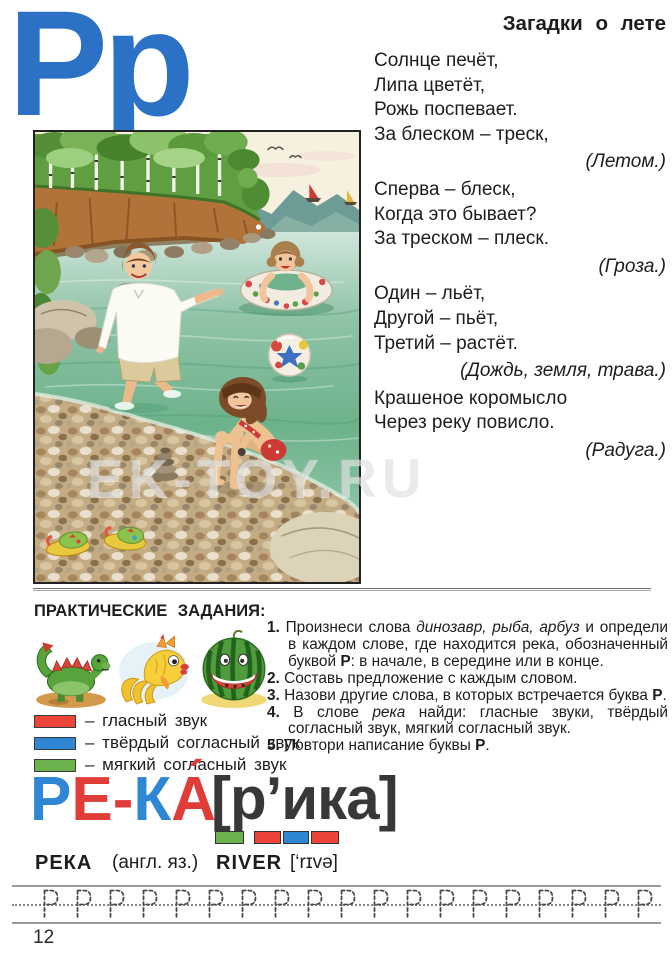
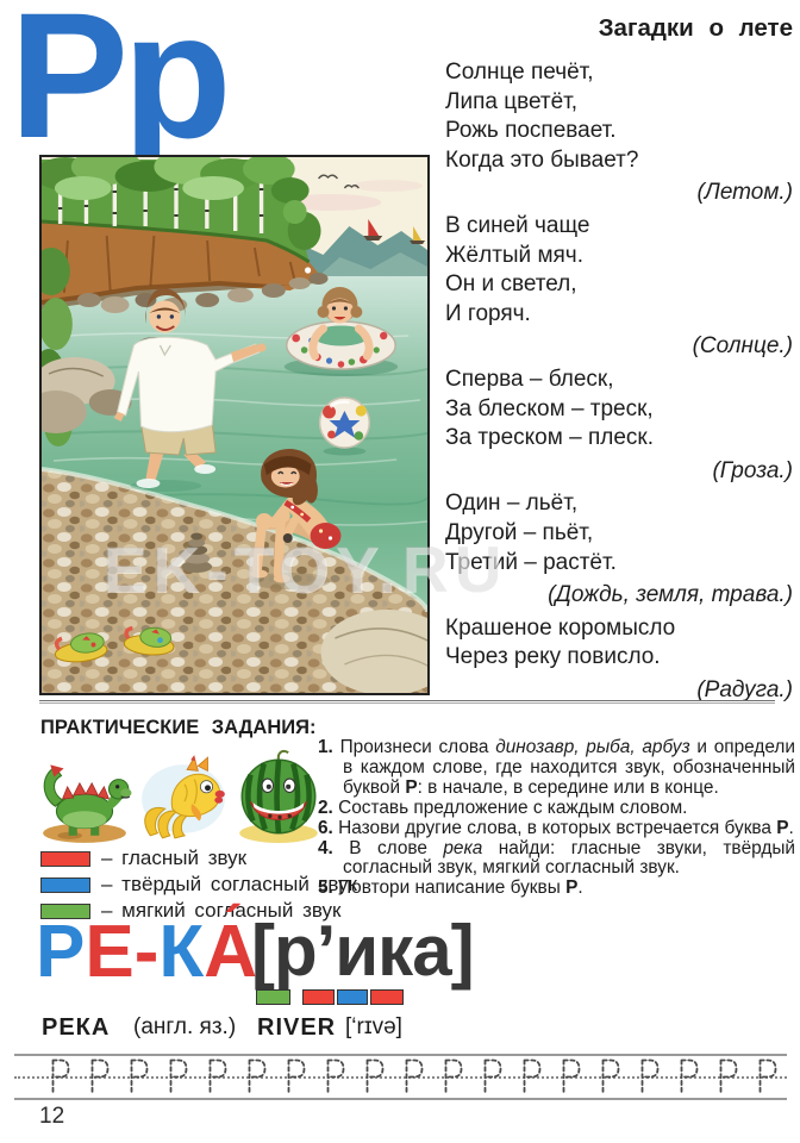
  Рр
  Загадки о лете
  Солнце печёт,
  Липа цветёт,
  Рожь поспевает.
- За блеском – треск,
+ Когда это бывает?
  (Летом.)
+ В синей чаще
+ Жёлтый мяч.
+ Он и светел,
+ И горяч.
+ (Солнце.)
  Сперва – блеск,
- Когда это бывает?
+ За блеском – треск,
  За треском – плеск.
  (Гроза.)
  Один – льёт,
  Другой – пьёт,
  Третий – растёт.
  (Дождь, земля, трава.)
  Крашеное коромысло
  Через реку повисло.
  (Радуга.)
  EK-TOY.RU
  ПРАКТИЧЕСКИЕ ЗАДАНИЯ:
  – гласный звук
  – твёрдый согласный звук
  – мягкий согласный звук
- 1. Произнеси слова динозавр, рыба, арбуз и определи в каждом слове, где находится река, обозначенный буквой Р: в начале, в середине или в конце.
+ 1. Произнеси слова динозавр, рыба, арбуз и определи в каждом слове, где находится звук, обозначенный буквой Р: в начале, в середине или в конце.
  2. Составь предложение с каждым словом.
- 3. Назови другие слова, в которых встречается буква Р.
+ 6. Назови другие слова, в которых встречается буква Р.
  4. В слове река найди: гласные звуки, твёрдый согласный звук, мягкий согласный звук.
  5. Повтори написание буквы Р.
  РЕ-КА
  ´
  [р’ика]
  РЕКА
  (англ. яз.)
  RIVER
  [‘rɪvə]
  12
